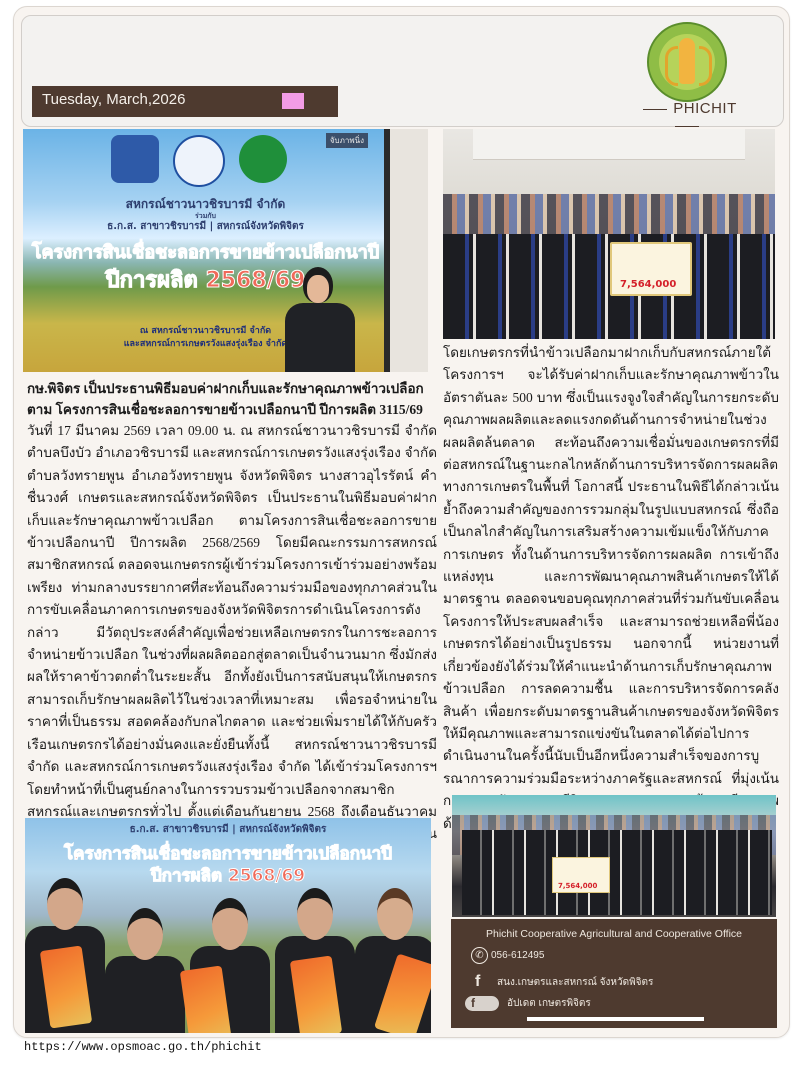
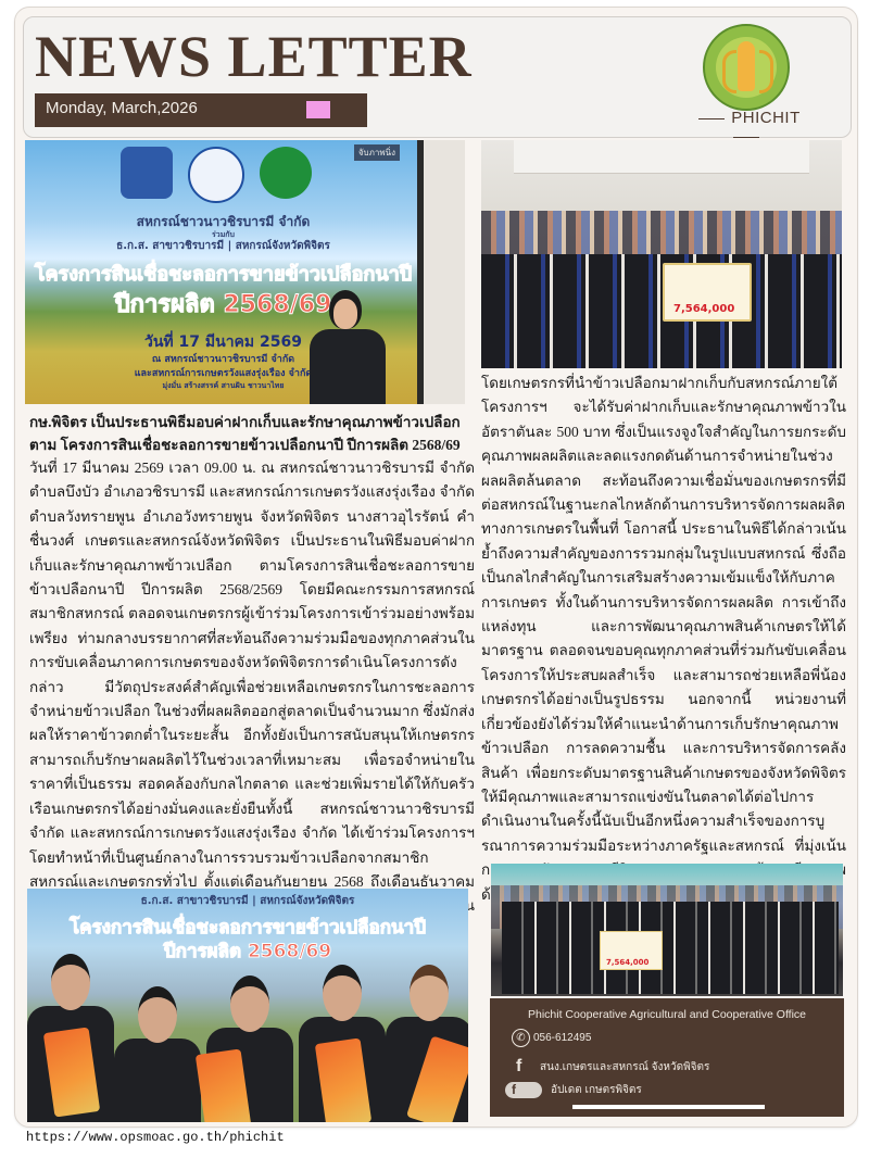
+ NEWS LETTER
- Tuesday, March,2026
+ Monday, March,2026
  PHICHIT
  จับภาพนิ่ง
  สหกรณ์ชาวนาวชิรบารมี จำกัด
  ร่วมกับ
  ธ.ก.ส. สาขาวชิรบารมี | สหกรณ์จังหวัดพิจิตร
  โครงการสินเชื่อชะลอการขายข้าวเปลือกนาปี
  ปีการผลิต 2568/69
+ วันที่ 17 มีนาคม 2569
  ณ สหกรณ์ชาวนาวชิรบารมี จำกัด
  และสหกรณ์การเกษตรวังแสงรุ่งเรือง จำกั
+ มุ่งมั่น สร้างสรรค์ สานฝัน ชาวนาไทย
  7,564,000
- กษ.พิจิตร เป็นประธานพิธีมอบค่าฝากเก็บและรักษาคุณภาพข้าวเปลือกตาม โครงการสินเชื่อชะลอการขายข้าวเปลือกนาปี ปีการผลิต 3115/69
+ กษ.พิจิตร เป็นประธานพิธีมอบค่าฝากเก็บและรักษาคุณภาพข้าวเปลือกตาม โครงการสินเชื่อชะลอการขายข้าวเปลือกนาปี ปีการผลิต 2568/69
  วันที่ 17 มีนาคม 2569 เวลา 09.00 น. ณ สหกรณ์ชาวนาวชิรบารมี จำกัด ตำบลบึงบัว อำเภอวชิรบารมี และสหกรณ์การเกษตรวังแสงรุ่งเรือง จำกัด ตำบลวังทรายพูน อำเภอวังทรายพูน จังหวัดพิจิตร นางสาวอุไรรัตน์ คำชื่นวงศ์ เกษตรและสหกรณ์จังหวัดพิจิตร เป็นประธานในพิธีมอบค่าฝากเก็บและรักษาคุณภาพข้าวเปลือก ตามโครงการสินเชื่อชะลอการขายข้าวเปลือกนาปี ปีการผลิต 2568/2569 โดยมีคณะกรรมการสหกรณ์ สมาชิกสหกรณ์ ตลอดจนเกษตรกรผู้เข้าร่วมโครงการเข้าร่วมอย่างพร้อมเพรียง ท่ามกลางบรรยากาศที่สะท้อนถึงความร่วมมือของทุกภาคส่วนในการขับเคลื่อนภาคการเกษตรของจังหวัดพิจิตรการดำเนินโครงการดังกล่าว มีวัตถุประสงค์สำคัญเพื่อช่วยเหลือเกษตรกรในการชะลอการจำหน่ายข้าวเปลือก ในช่วงที่ผลผลิตออกสู่ตลาดเป็นจำนวนมาก ซึ่งมักส่งผลให้ราคาข้าวตกต่ำในระยะสั้น อีกทั้งยังเป็นการสนับสนุนให้เกษตรกรสามารถเก็บรักษาผลผลิตไว้ในช่วงเวลาที่เหมาะสม เพื่อรอจำหน่ายในราคาที่เป็นธรรม สอดคล้องกับกลไกตลาด และช่วยเพิ่มรายได้ให้กับครัวเรือนเกษตรกรได้อย่างมั่นคงและยั่งยืนทั้งนี้ สหกรณ์ชาวนาวชิรบารมี จำกัด และสหกรณ์การเกษตรวังแสงรุ่งเรือง จำกัด ได้เข้าร่วมโครงการฯ โดยทำหน้าที่เป็นศูนย์กลางในการรวบรวมข้าวเปลือกจากสมาชิกสหกรณ์และเกษตรกรทั่วไป ตั้งแต่เดือนกันยายน 2568 ถึงเดือนธันวาคม น
  โดยเกษตรกรที่นำข้าวเปลือกมาฝากเก็บกับสหกรณ์ภายใต้โครงการฯ จะได้รับค่าฝากเก็บและรักษาคุณภาพข้าวในอัตราตันละ 500 บาท ซึ่งเป็นแรงจูงใจสำคัญในการยกระดับคุณภาพผลผลิตและลดแรงกดดันด้านการจำหน่ายในช่วงผลผลิตล้นตลาด สะท้อนถึงความเชื่อมั่นของเกษตรกรที่มี ต่อสหกรณ์ในฐานะกลไกหลักด้านการบริหารจัดการผลผลิตทางการเกษตรในพื้นที่ โอกาสนี้ ประธานในพิธีได้กล่าวเน้นย้ำถึงความสำคัญของการรวมกลุ่มในรูปแบบสหกรณ์ ซึ่งถือเป็นกลไกสำคัญในการเสริมสร้างความเข้มแข็งให้กับภาคการเกษตร ทั้งในด้านการบริหารจัดการผลผลิต การเข้าถึงแหล่งทุน และการพัฒนาคุณภาพสินค้าเกษตรให้ได้มาตรฐาน ตลอดจนขอบคุณทุกภาคส่วนที่ร่วมกันขับเคลื่อนโครงการให้ประสบผลสำเร็จ และสามารถช่วยเหลือพี่น้องเกษตรกรได้อย่างเป็นรูปธรรม นอกจากนี้ หน่วยงานที่เกี่ยวข้องยังได้ร่วมให้คำแนะนำด้านการเก็บรักษาคุณภาพข้าวเปลือก การลดความชื้น และการบริหารจัดการคลังสินค้า เพื่อยกระดับมาตรฐานสินค้าเกษตรของจังหวัดพิจิตรให้มีคุณภาพและสามารถแข่งขันในตลาดได้ต่อไปการดำเนินงานในครั้งนี้นับเป็นอีกหนึ่งความสำเร็จของการบูรณาการความร่วมมือระหว่างภาครัฐและสหกรณ์ ที่มุ่งเน้นกด้
  ธ.ก.ส. สาขาวชิรบารมี | สหกรณ์จังหวัดพิจิตร
  โครงการสินเชื่อชะลอการขายข้าวเปลือกนาปี
  ปีการผลิต 2568/69
  7,564,000
  Phichit Cooperative Agricultural and Cooperative Office
  ✆
  056-612495
  f
  สนง.เกษตรและสหกรณ์ จังหวัดพิจิตร
  f
  อัปเดต เกษตรพิจิตร
  https://www.opsmoac.go.th/phichit
